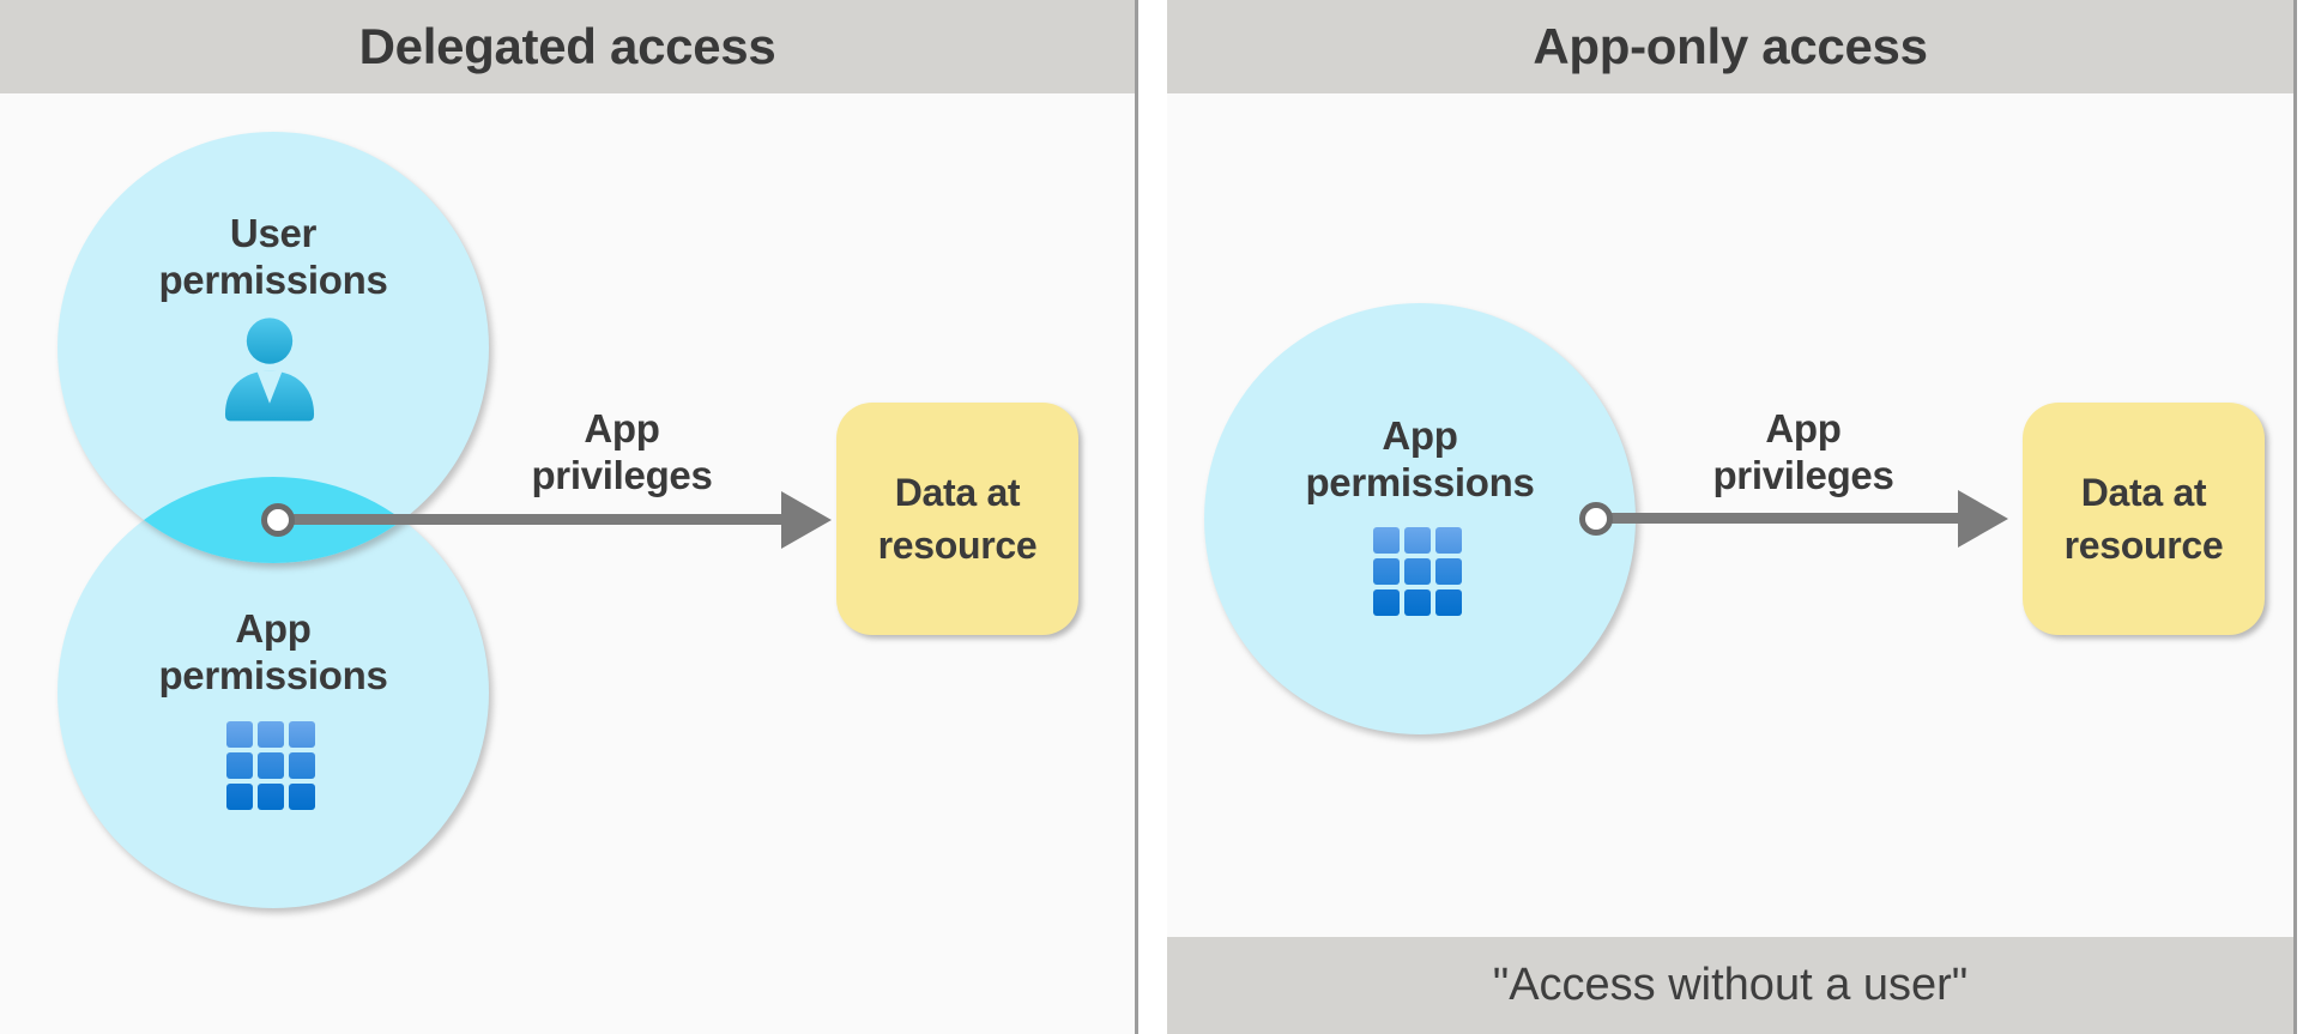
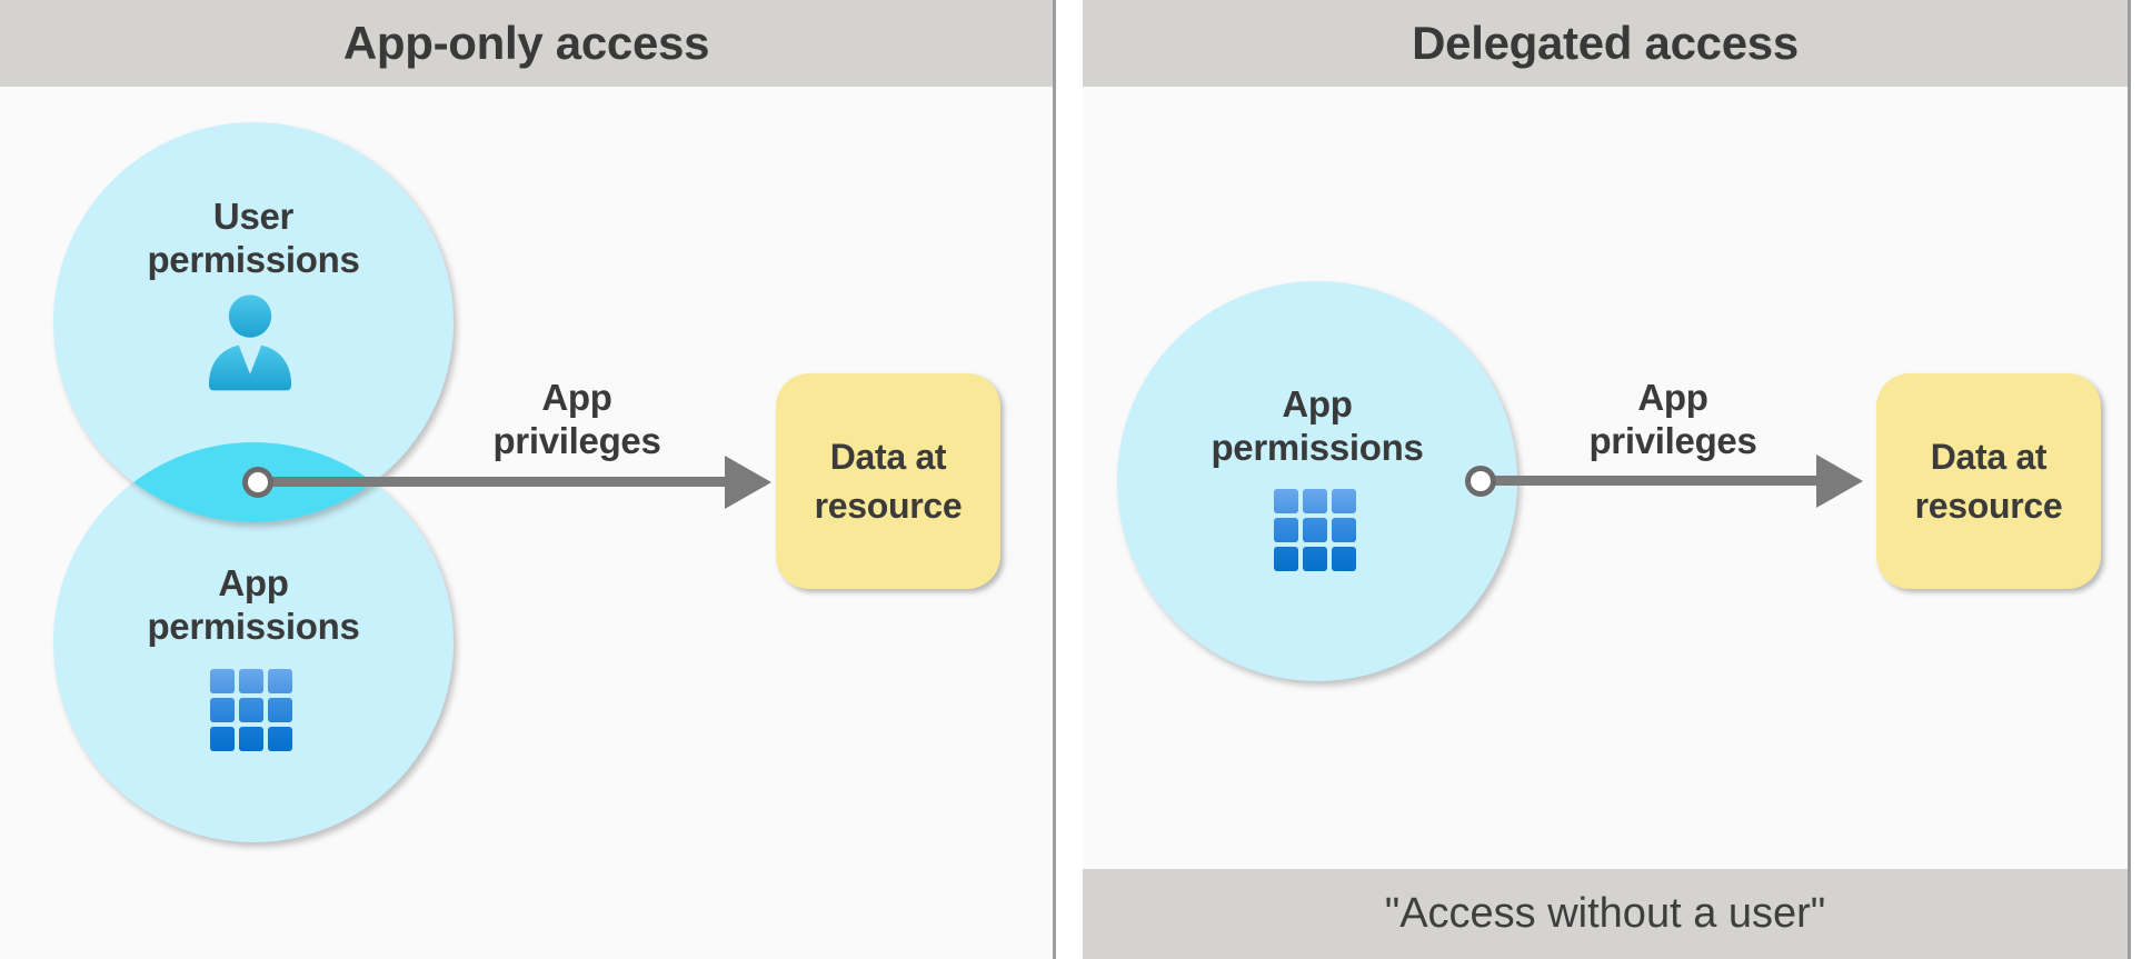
- Delegated access
+ App-only access
  User permissions
  App permissions
  App privileges
  Data at resource
- App-only access
+ Delegated access
  App permissions
  App privileges
  Data at resource
  "Access without a user"
